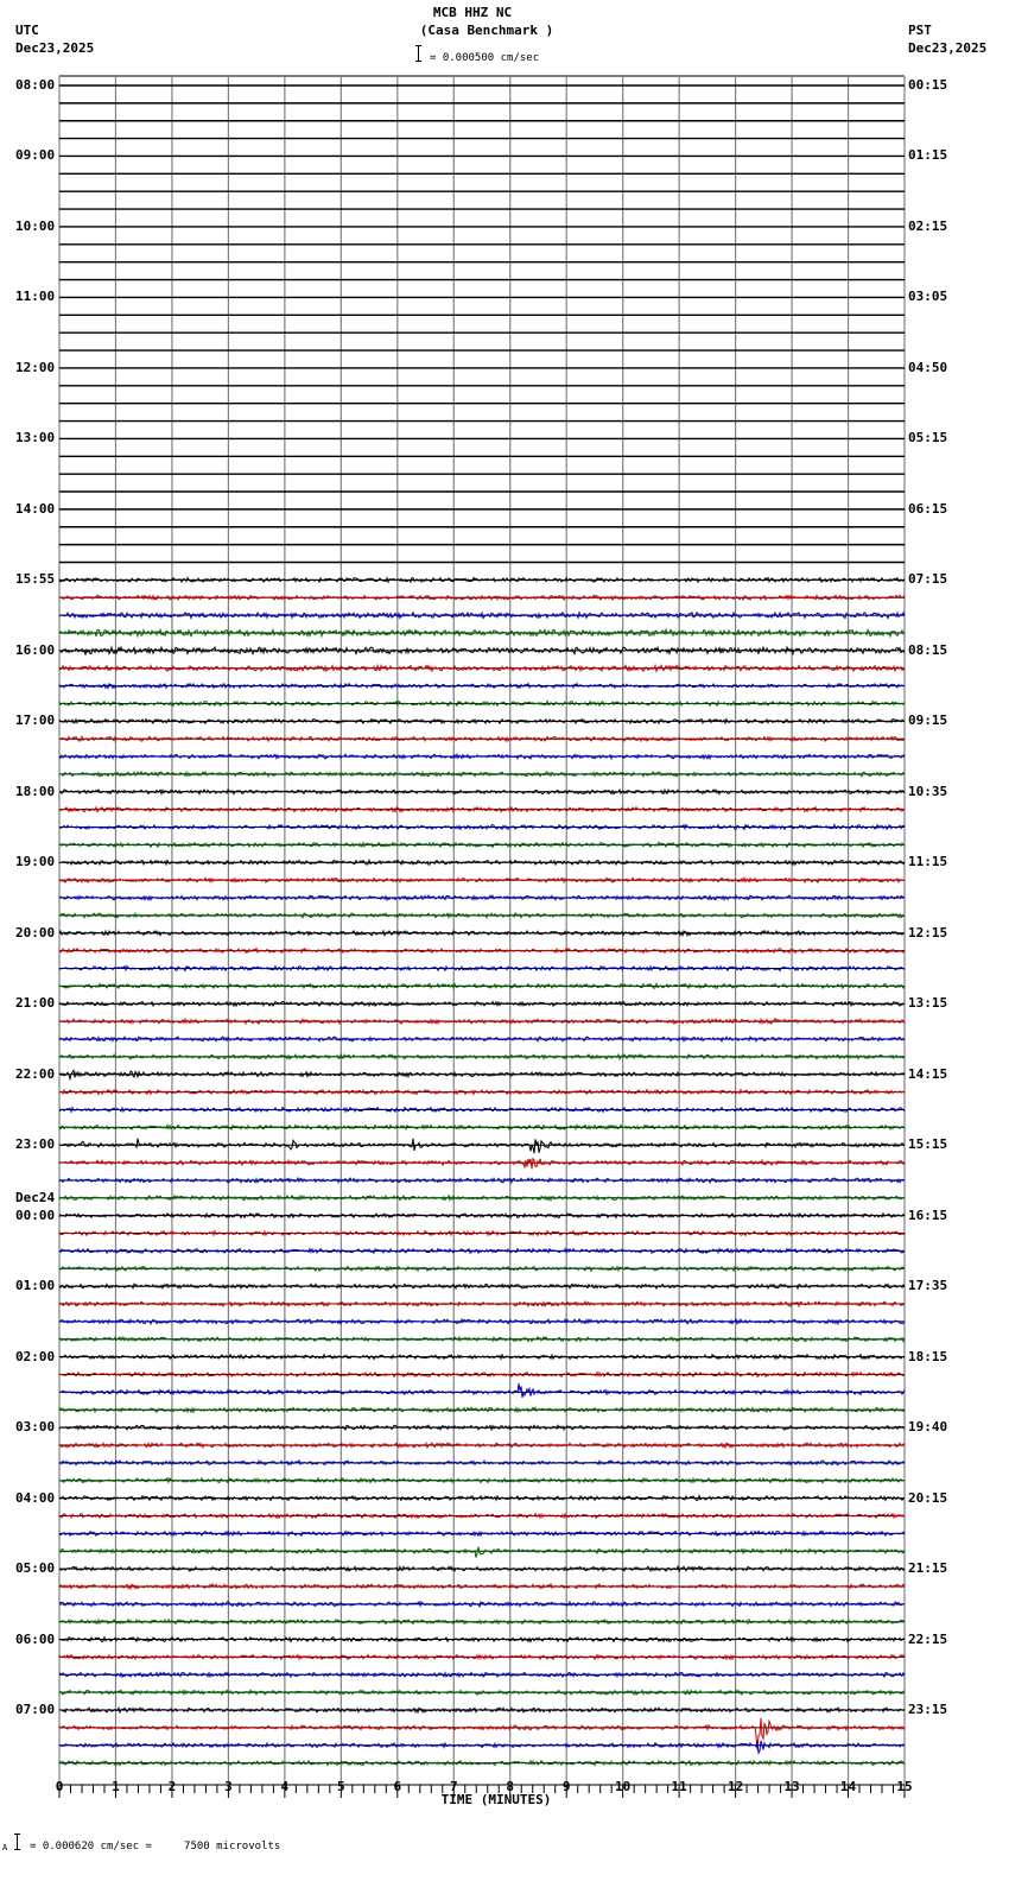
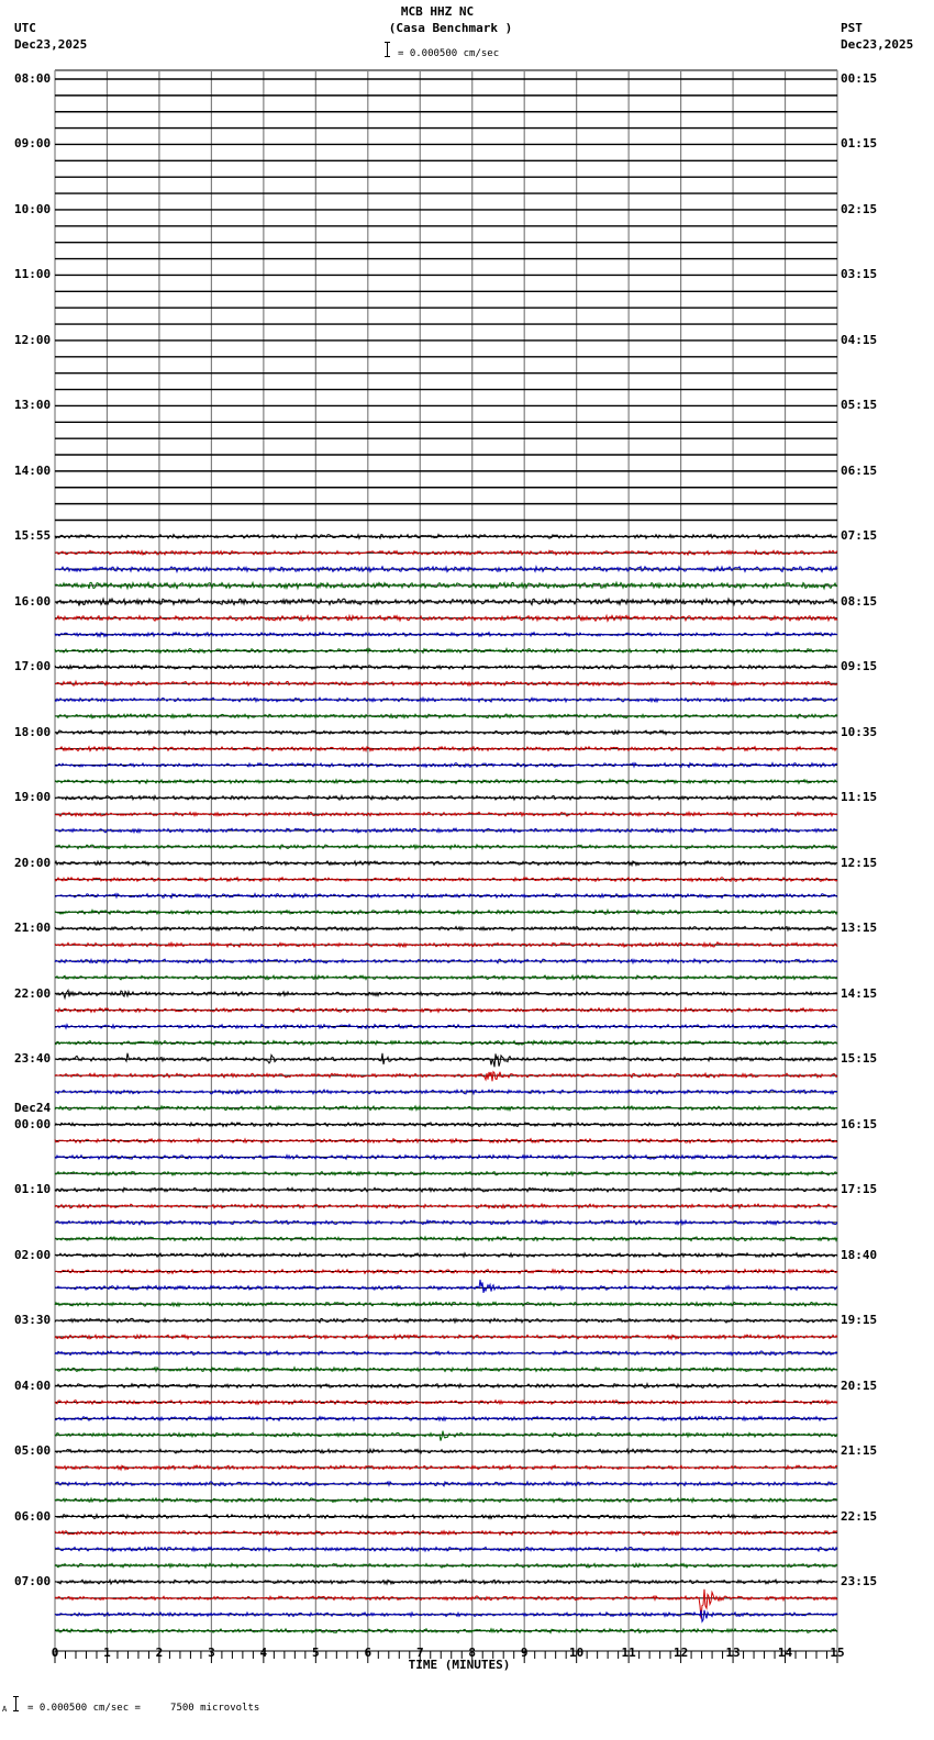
  UTC
  Dec23,2025
  MCB HHZ NC
  (Casa Benchmark )
  = 0.000500 cm/sec
  PST
  Dec23,2025
  TIME (MINUTES)
  A
- = 0.000620 cm/sec = 7500 microvolts
+ = 0.000500 cm/sec = 7500 microvolts
  0
  1
  2
  3
  4
  5
  6
  7
  8
  9
  10
  11
  12
  13
  14
  15
  08:00
  09:00
  10:00
  11:00
  12:00
  13:00
  14:00
  15:55
  16:00
  17:00
  18:00
  19:00
  20:00
  21:00
  22:00
- 23:00
+ 23:40
  Dec24
  00:00
- 01:00
+ 01:10
  02:00
- 03:00
+ 03:30
  04:00
  05:00
  06:00
  07:00
  00:15
  01:15
  02:15
- 03:05
+ 03:15
- 04:50
+ 04:15
  05:15
  06:15
  07:15
  08:15
  09:15
  10:35
  11:15
  12:15
  13:15
  14:15
  15:15
  16:15
- 17:35
+ 17:15
- 18:15
+ 18:40
- 19:40
+ 19:15
  20:15
  21:15
  22:15
  23:15
